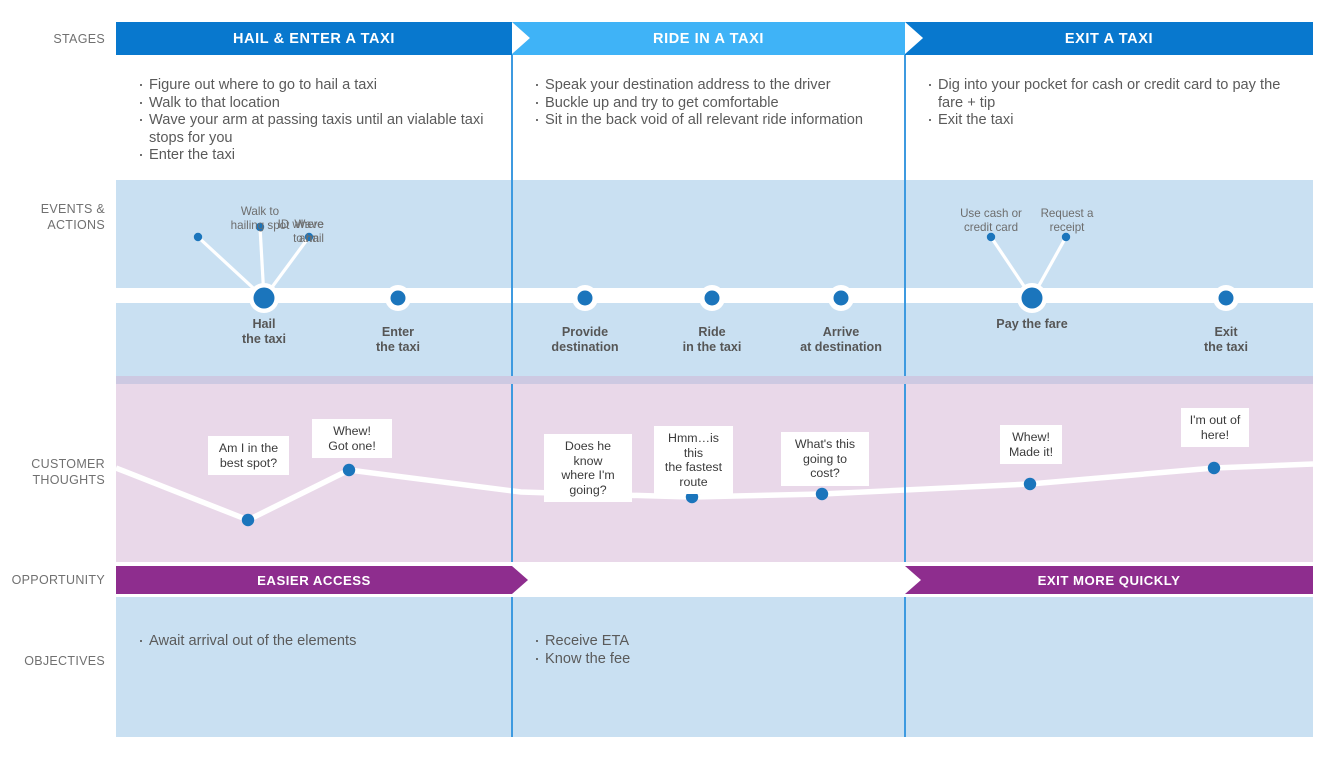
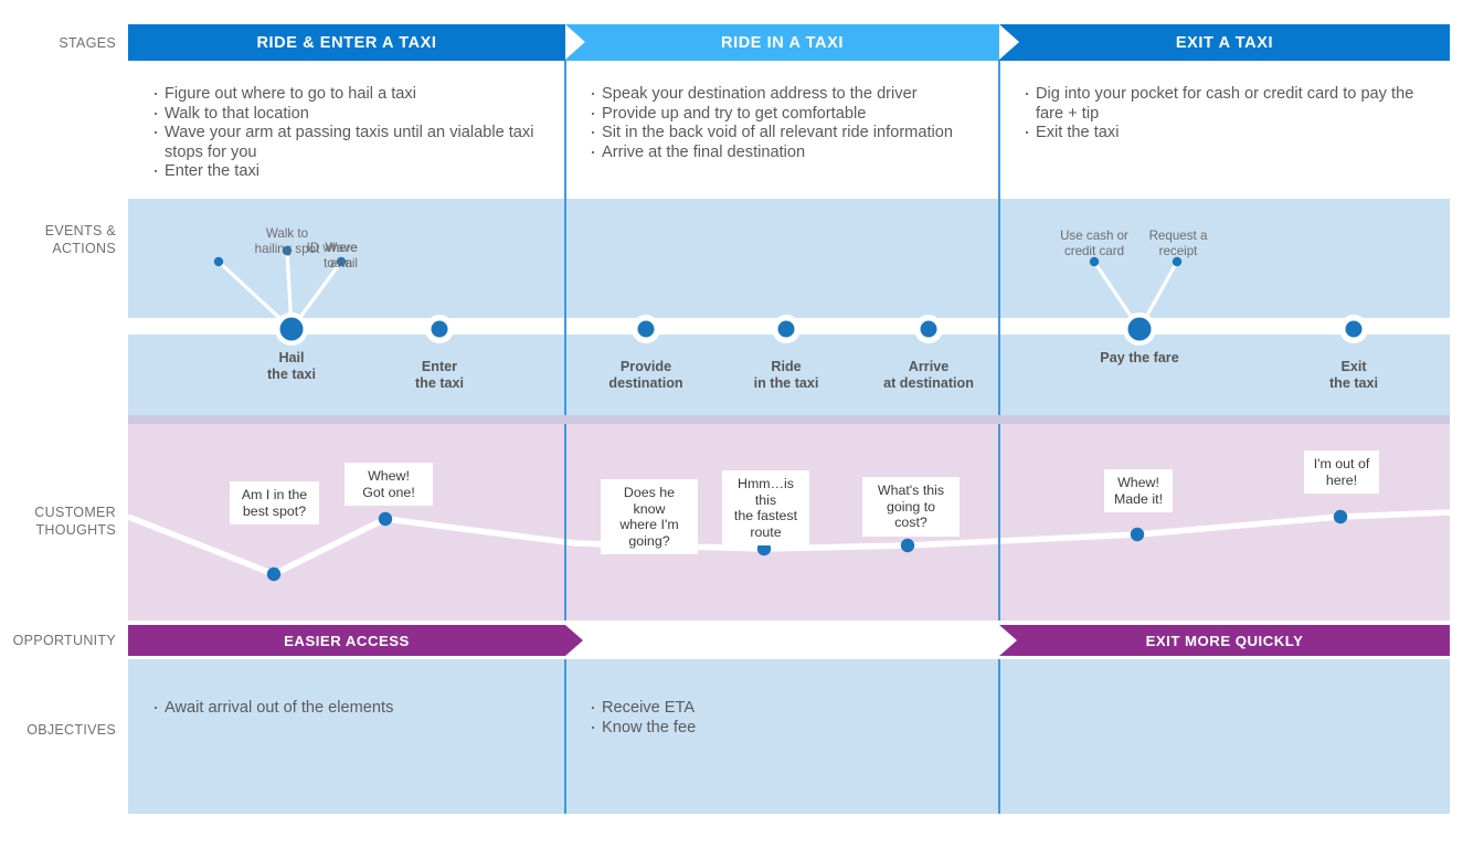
  STAGES
  EVENTS &
  ACTIONS
  CUSTOMER
  THOUGHTS
  OPPORTUNITY
  OBJECTIVES
- HAIL & ENTER A TAXI
+ RIDE & ENTER A TAXI
  RIDE IN A TAXI
  EXIT A TAXI
  Figure out where to go to hail a taxi
  Walk to that location
  Wave your arm at passing taxis until an vialable taxi stops for you
  Enter the taxi
  Speak your destination address to the driver
- Buckle up and try to get comfortable
+ Provide up and try to get comfortable
  Sit in the back void of all relevant ride information
+ Arrive at the final destination
  Dig into your pocket for cash or credit card to pay the fare + tip
  Exit the taxi
  ID where
  to hail
  Walk to
  hailing spot
  Wave
  arm
  Use cash or
  credit card
  Request a
  receipt
  Hail
  the taxi
  Enter
  the taxi
  Provide
  destination
  Ride
  in the taxi
  Arrive
  at destination
  Pay the fare
  Exit
  the taxi
  Am I in the
  best spot?
  Whew!
  Got one!
  Does he know
  where I'm
  going?
  Hmm…is this
  the fastest
  route
  What's this
  going to cost?
  Whew!
  Made it!
  I'm out of
  here!
  EASIER ACCESS
  EXIT MORE QUICKLY
  Await arrival out of the elements
  Receive ETA
  Know the fee
